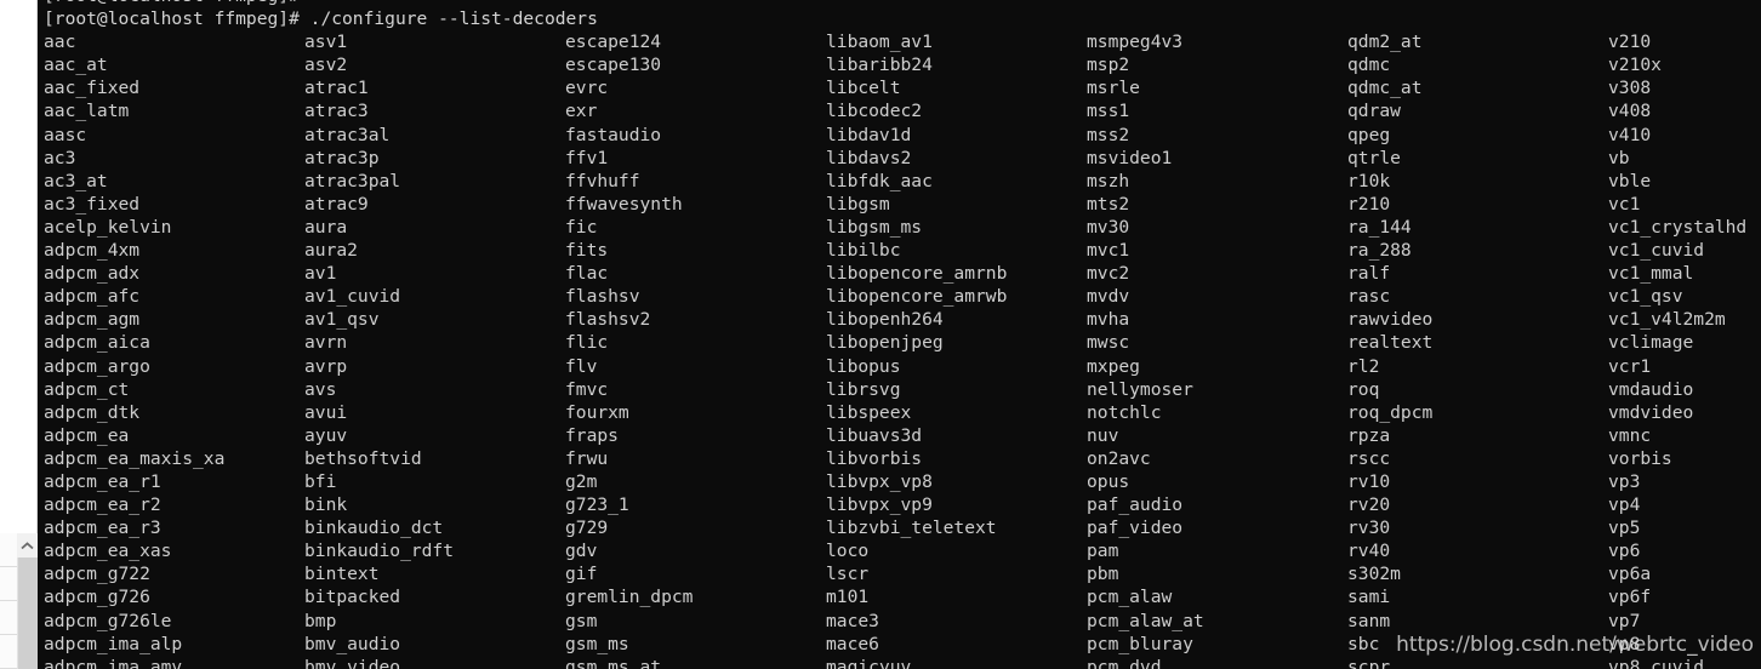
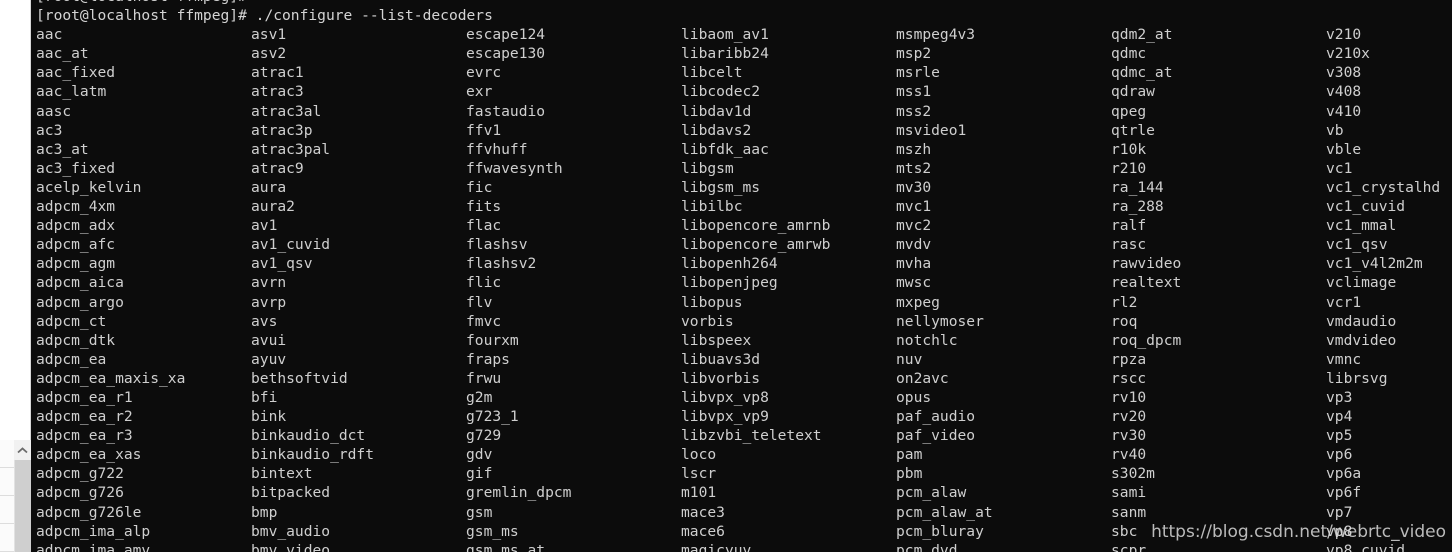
  [root@localhost ffmpeg]# ./configure --list-decoders
  aac
  asv1
  escape124
  libaom_av1
  msmpeg4v3
  qdm2_at
  v210
  aac_at
  asv2
  escape130
  libaribb24
  msp2
  qdmc
  v210x
  aac_fixed
  atrac1
  evrc
  libcelt
  msrle
  qdmc_at
  v308
  aac_latm
  atrac3
  exr
  libcodec2
  mss1
  qdraw
  v408
  aasc
  atrac3al
  fastaudio
  libdav1d
  mss2
  qpeg
  v410
  ac3
  atrac3p
  ffv1
  libdavs2
  msvideo1
  qtrle
  vb
  ac3_at
  atrac3pal
  ffvhuff
  libfdk_aac
  mszh
  r10k
  vble
  ac3_fixed
  atrac9
  ffwavesynth
  libgsm
  mts2
  r210
  vc1
  acelp_kelvin
  aura
  fic
  libgsm_ms
  mv30
  ra_144
  vc1_crystalhd
  adpcm_4xm
  aura2
  fits
  libilbc
  mvc1
  ra_288
  vc1_cuvid
  adpcm_adx
  av1
  flac
  libopencore_amrnb
  mvc2
  ralf
  vc1_mmal
  adpcm_afc
  av1_cuvid
  flashsv
  libopencore_amrwb
  mvdv
  rasc
  vc1_qsv
  adpcm_agm
  av1_qsv
  flashsv2
  libopenh264
  mvha
  rawvideo
  vc1_v4l2m2m
  adpcm_aica
  avrn
  flic
  libopenjpeg
  mwsc
  realtext
  vclimage
  adpcm_argo
  avrp
  flv
  libopus
  mxpeg
  rl2
  vcr1
  adpcm_ct
  avs
  fmvc
- librsvg
+ vorbis
  nellymoser
  roq
  vmdaudio
  adpcm_dtk
  avui
  fourxm
  libspeex
  notchlc
  roq_dpcm
  vmdvideo
  adpcm_ea
  ayuv
  fraps
  libuavs3d
  nuv
  rpza
  vmnc
  adpcm_ea_maxis_xa
  bethsoftvid
  frwu
  libvorbis
  on2avc
  rscc
- vorbis
+ librsvg
  adpcm_ea_r1
  bfi
  g2m
  libvpx_vp8
  opus
  rv10
  vp3
  adpcm_ea_r2
  bink
  g723_1
  libvpx_vp9
  paf_audio
  rv20
  vp4
  adpcm_ea_r3
  binkaudio_dct
  g729
  libzvbi_teletext
  paf_video
  rv30
  vp5
  adpcm_ea_xas
  binkaudio_rdft
  gdv
  loco
  pam
  rv40
  vp6
  adpcm_g722
  bintext
  gif
  lscr
  pbm
  s302m
  vp6a
  adpcm_g726
  bitpacked
  gremlin_dpcm
  m101
  pcm_alaw
  sami
  vp6f
  adpcm_g726le
  bmp
  gsm
  mace3
  pcm_alaw_at
  sanm
  vp7
  adpcm_ima_alp
  bmv_audio
  gsm_ms
  mace6
  pcm_bluray
  sbc
  vp8
  adpcm_ima_amv
  bmv_video
  gsm_ms_at
  magicyuv
  pcm_dvd
  scpr
  vp8_cuvid
  https://blog.csdn.net/webrtc_video
